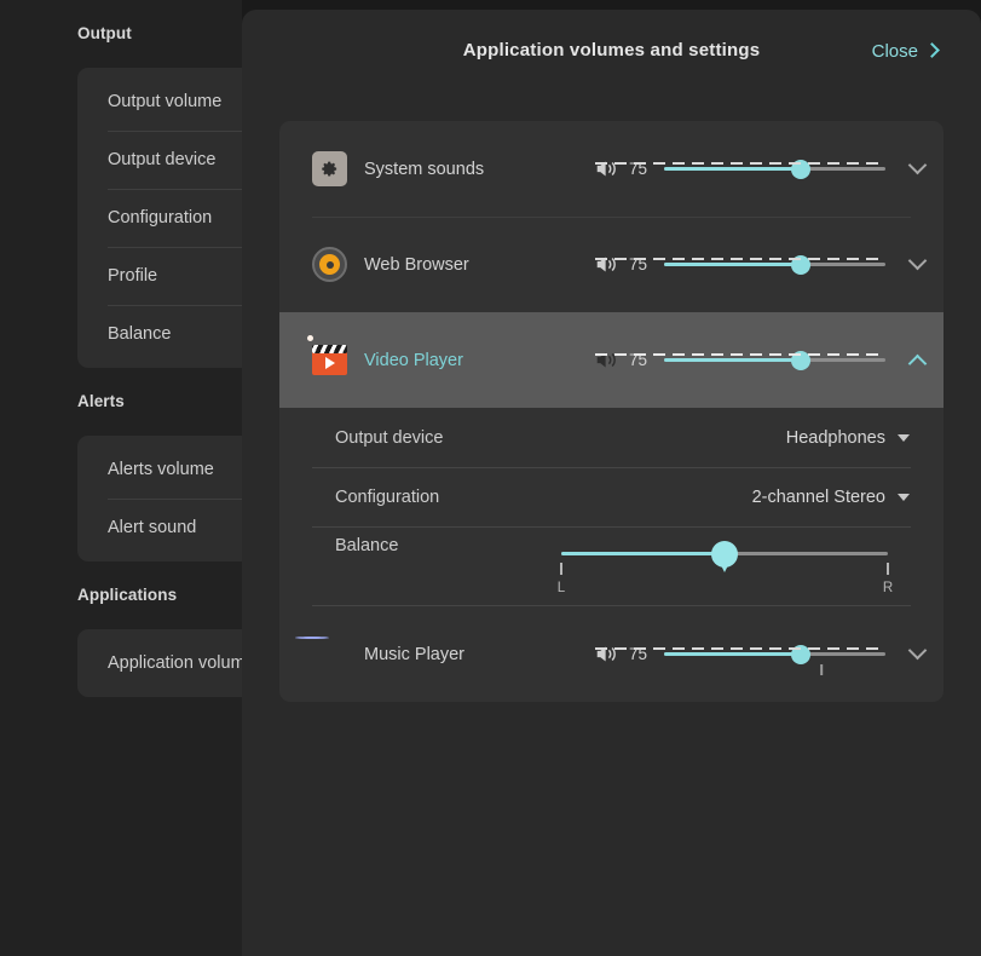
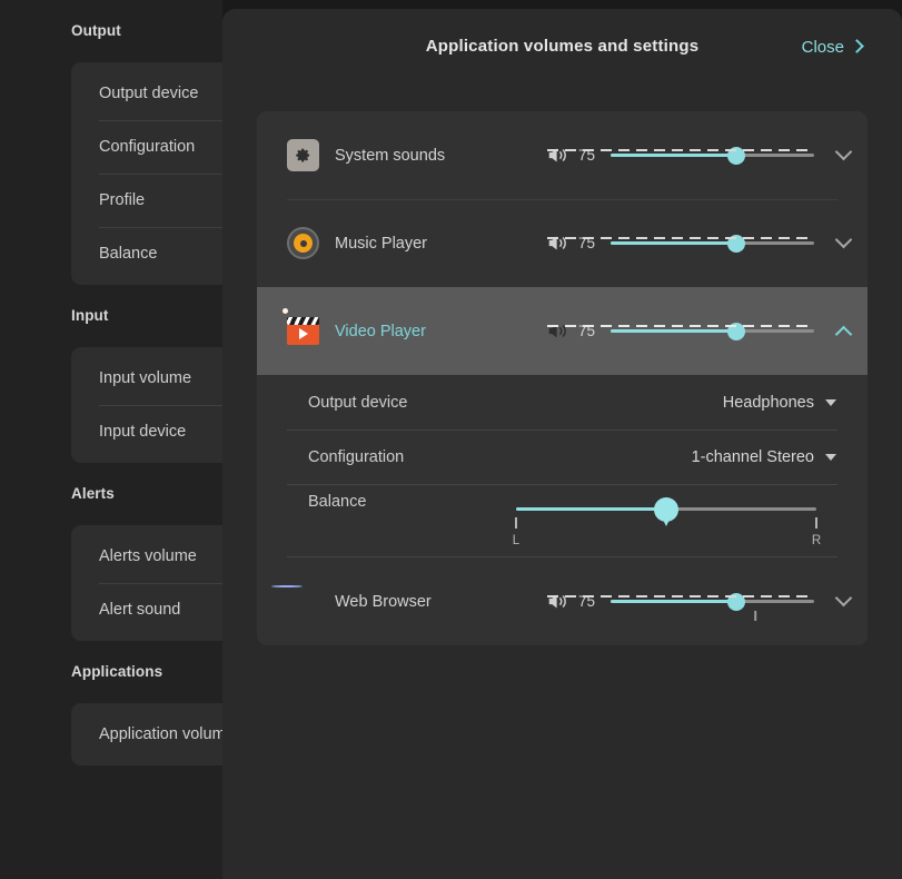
  Output
- Output volume
  Output device
  Configuration
  Profile
  Balance
+ Input
+ Input volume
+ Input device
  Alerts
  Alerts volume
  Alert sound
  Applications
  Application volum
  Application volumes and settings
  Close
  System sounds
  75
- Web Browser
+ Music Player
  75
  Video Player
  75
  Output device
  Headphones
  Configuration
- 2-channel Stereo
+ 1-channel Stereo
  Balance
  L
  R
- Music Player
+ Web Browser
  75
